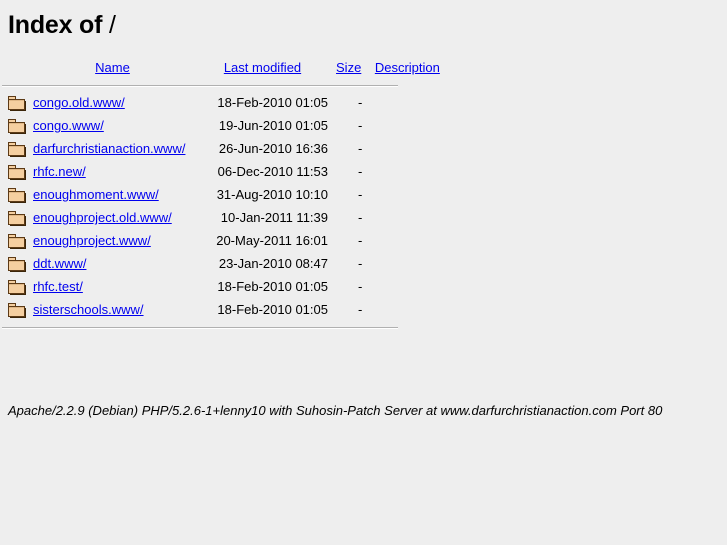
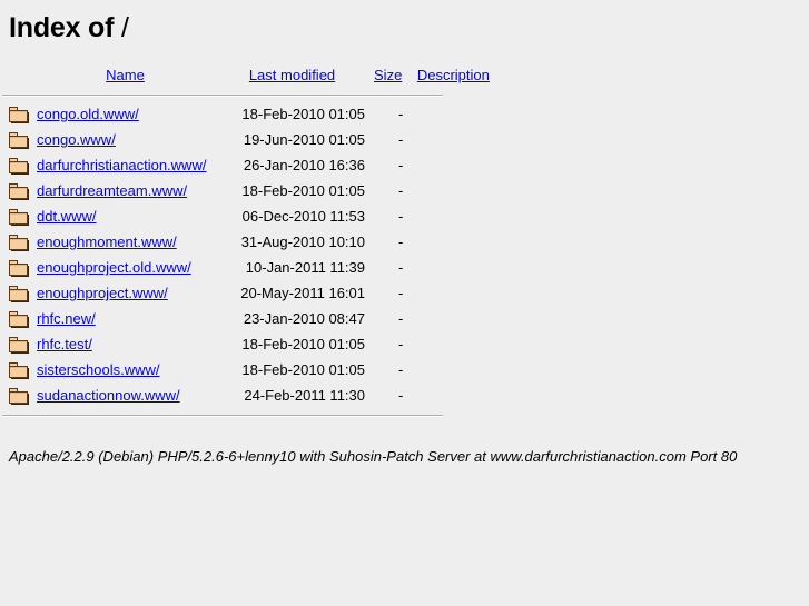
  Index of /
  	Name	Last modified	Size	Description
  	congo.old.www/	18-Feb-2010 01:05	-
  	congo.www/	19-Jun-2010 01:05	-
- 	darfurchristianaction.www/	26-Jun-2010 16:36	-
+ 	darfurchristianaction.www/	26-Jan-2010 16:36	-
+ 	darfurdreamteam.www/	18-Feb-2010 01:05	-
- 	rhfc.new/	06-Dec-2010 11:53	-
+ 	ddt.www/	06-Dec-2010 11:53	-
  	enoughmoment.www/	31-Aug-2010 10:10	-
  	enoughproject.old.www/	10-Jan-2011 11:39	-
  	enoughproject.www/	20-May-2011 16:01	-
- 	ddt.www/	23-Jan-2010 08:47	-
+ 	rhfc.new/	23-Jan-2010 08:47	-
  	rhfc.test/	18-Feb-2010 01:05	-
  	sisterschools.www/	18-Feb-2010 01:05	-
+ 	sudanactionnow.www/	24-Feb-2011 11:30	-
- Apache/2.2.9 (Debian) PHP/5.2.6-1+lenny10 with Suhosin-Patch Server at www.darfurchristianaction.com Port 80
+ Apache/2.2.9 (Debian) PHP/5.2.6-6+lenny10 with Suhosin-Patch Server at www.darfurchristianaction.com Port 80
